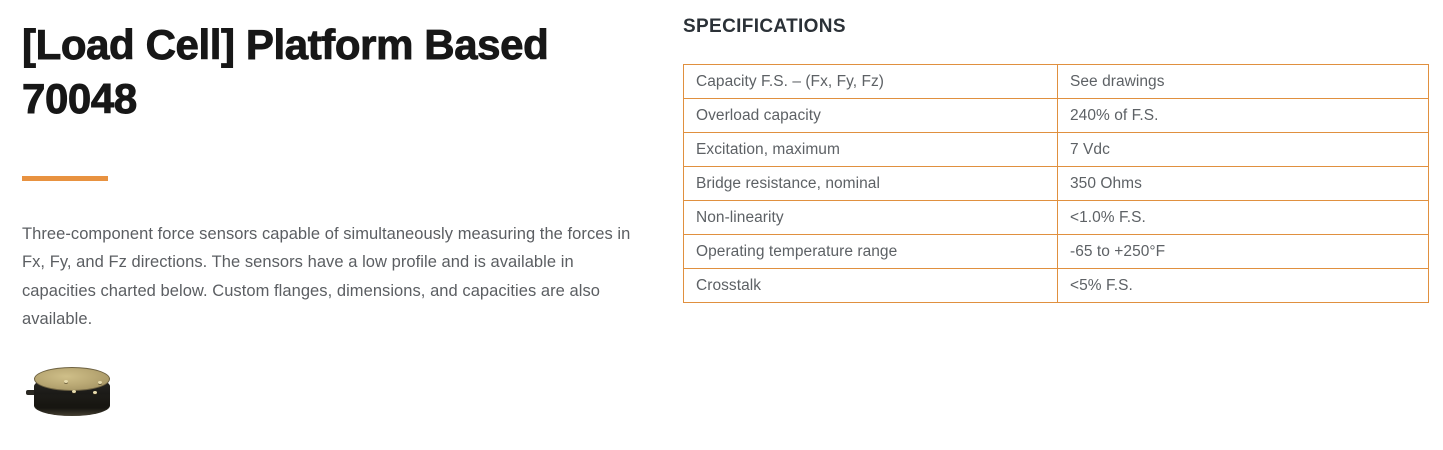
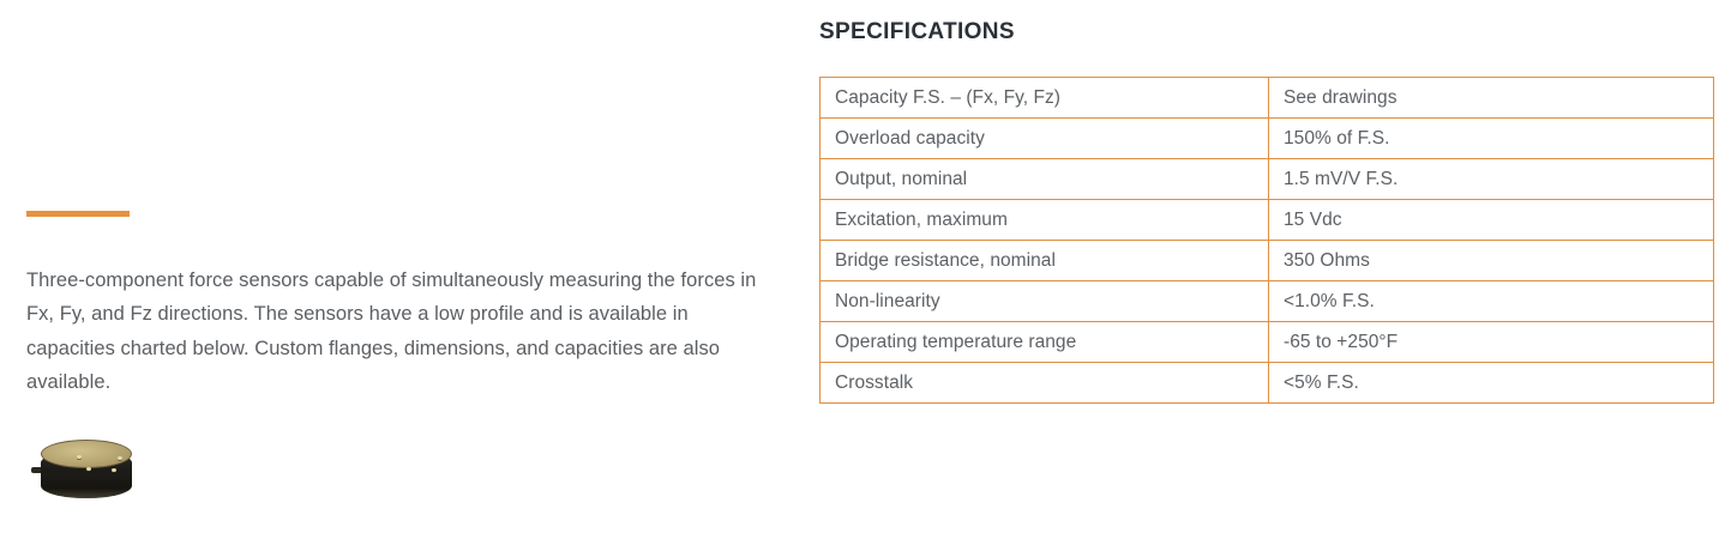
- [Load Cell] Platform Based 70048
  Three-component force sensors capable of simultaneously measuring the forces in Fx, Fy, and Fz directions. The sensors have a low profile and is available in capacities charted below. Custom flanges, dimensions, and capacities are also available.
  SPECIFICATIONS
  Capacity F.S. – (Fx, Fy, Fz)	See drawings
- Overload capacity	240% of F.S.
+ Overload capacity	150% of F.S.
+ Output, nominal	1.5 mV/V F.S.
- Excitation, maximum	7 Vdc
+ Excitation, maximum	15 Vdc
  Bridge resistance, nominal	350 Ohms
  Non-linearity	<1.0% F.S.
  Operating temperature range	-65 to +250°F
  Crosstalk	<5% F.S.
